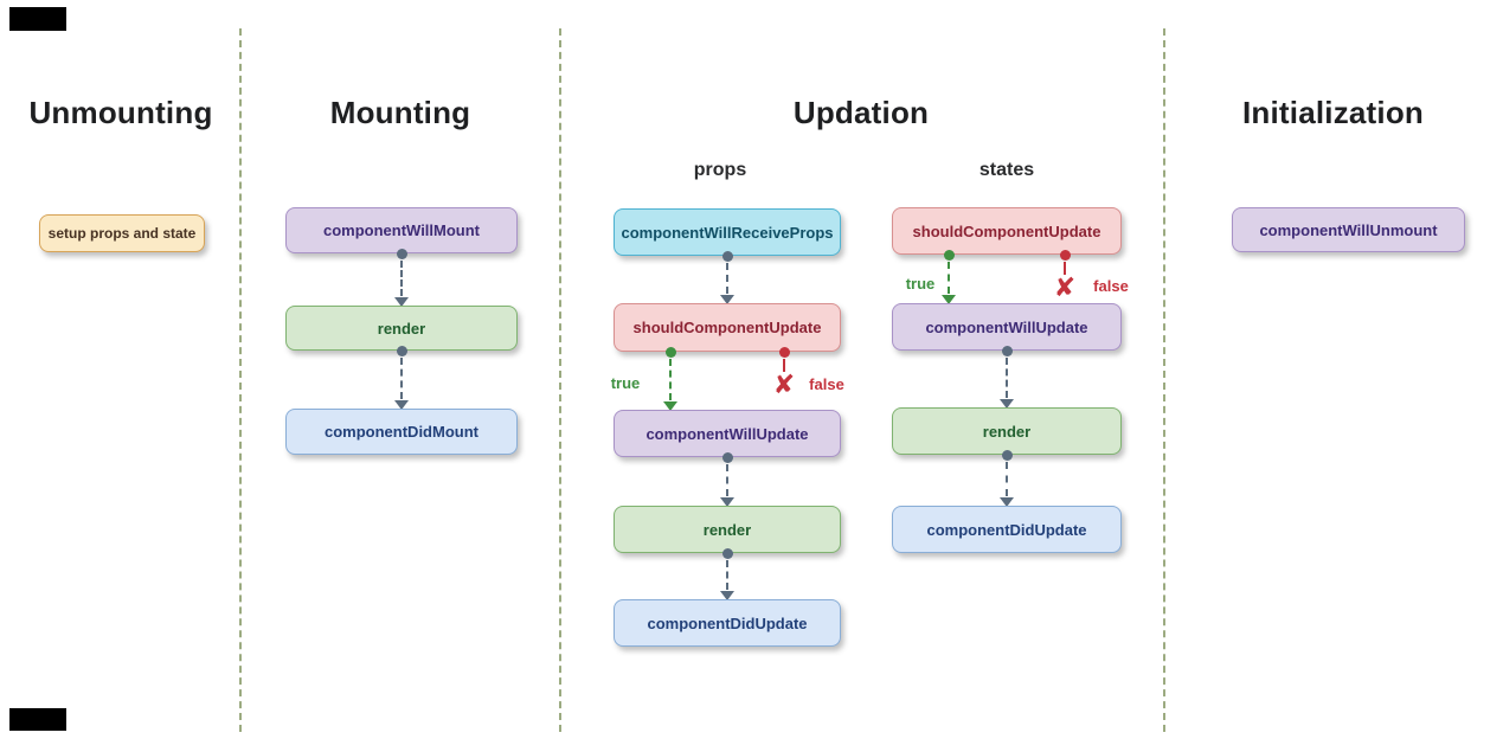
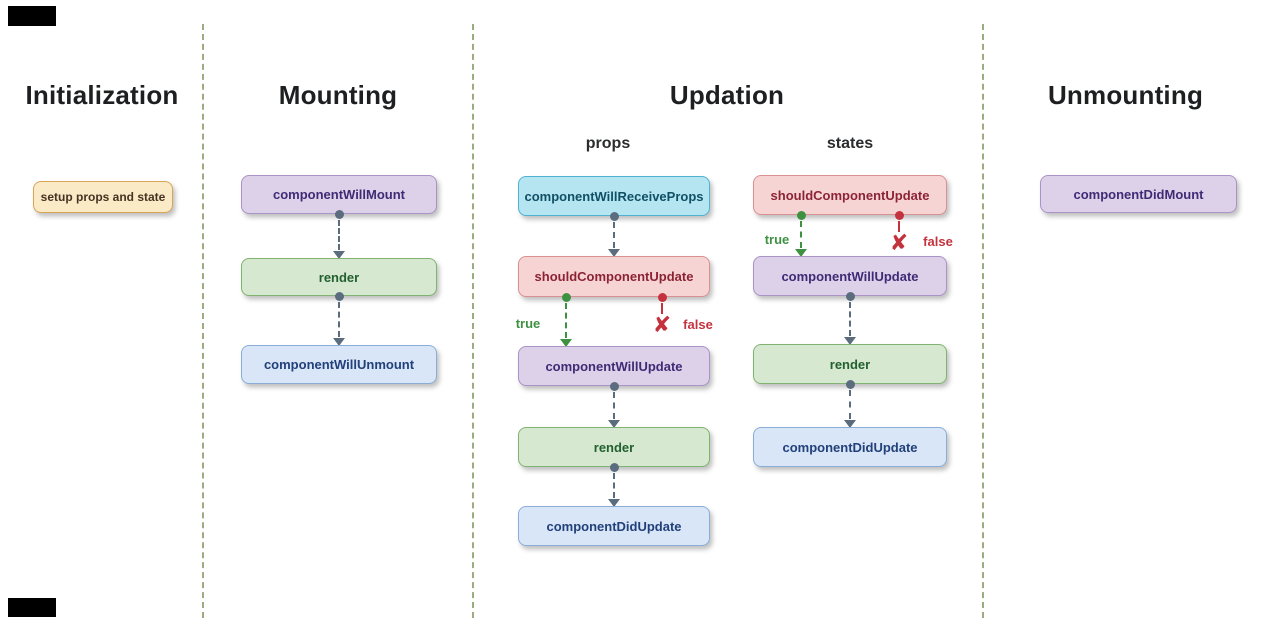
- Unmounting
+ Initialization
  Mounting
  Updation
- Initialization
+ Unmounting
  props
  states
  setup props and state
  componentWillMount
  render
- componentDidMount
+ componentWillUnmount
  componentWillReceiveProps
  shouldComponentUpdate
  true
  ✘
  false
  componentWillUpdate
  render
  componentDidUpdate
  shouldComponentUpdate
  true
  ✘
  false
  componentWillUpdate
  render
  componentDidUpdate
- componentWillUnmount
+ componentDidMount
